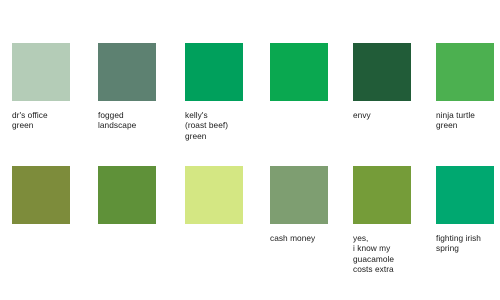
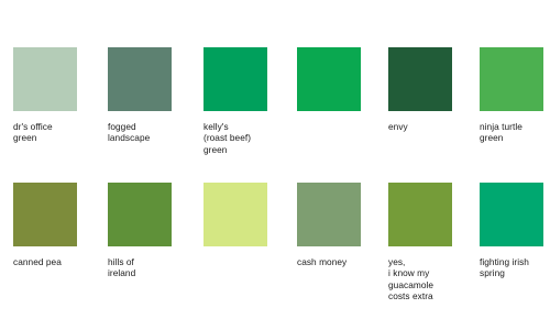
  dr's office
  green
  fogged
  landscape
  kelly's
  (roast beef)
  green
  envy
  ninja turtle
  green
+ canned pea
+ hills of
+ ireland
  cash money
  yes,
  i know my
  guacamole
  costs extra
  fighting irish
  spring
